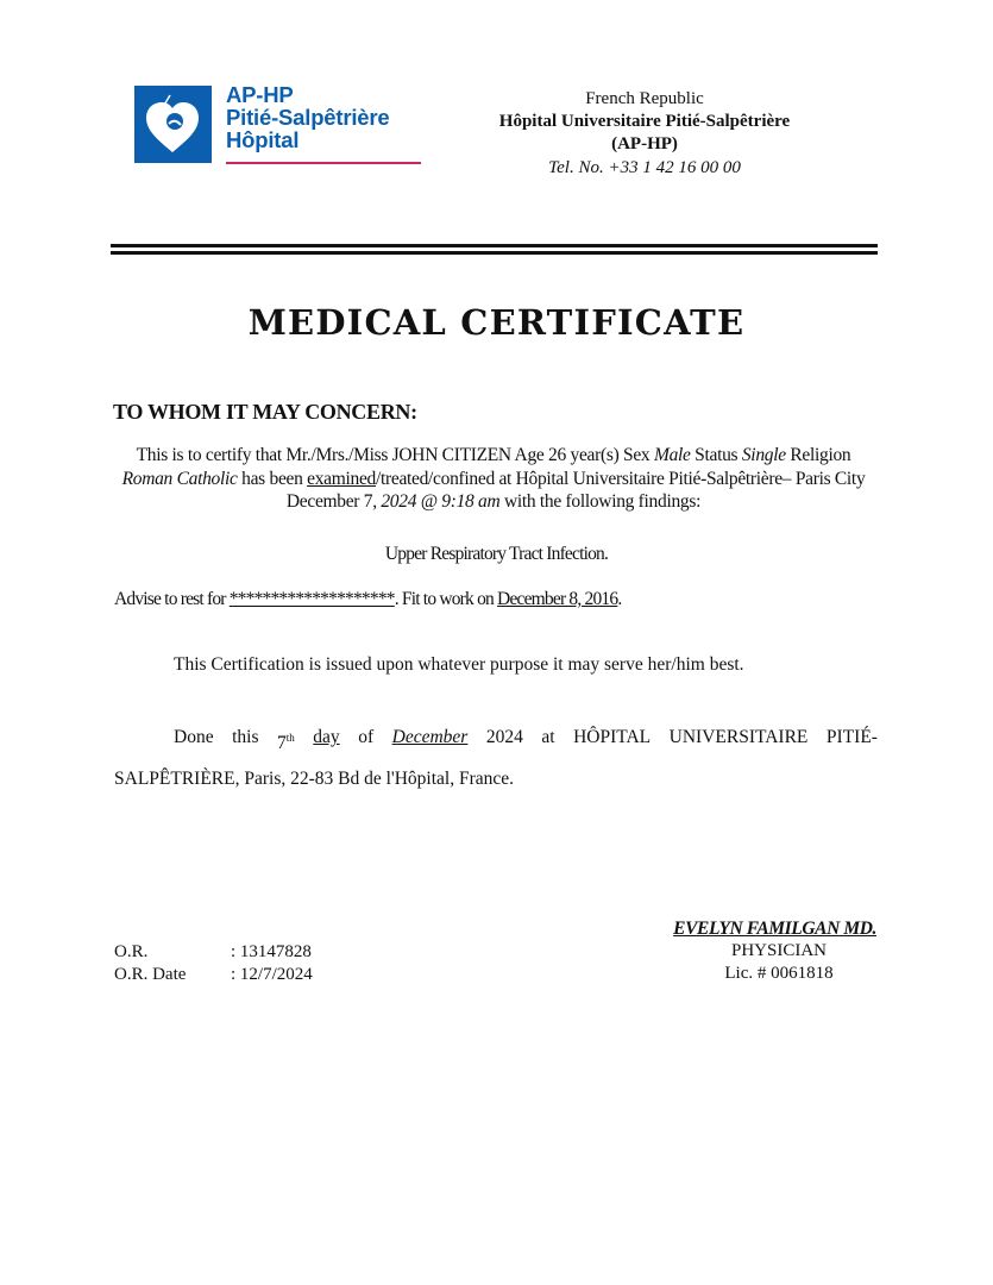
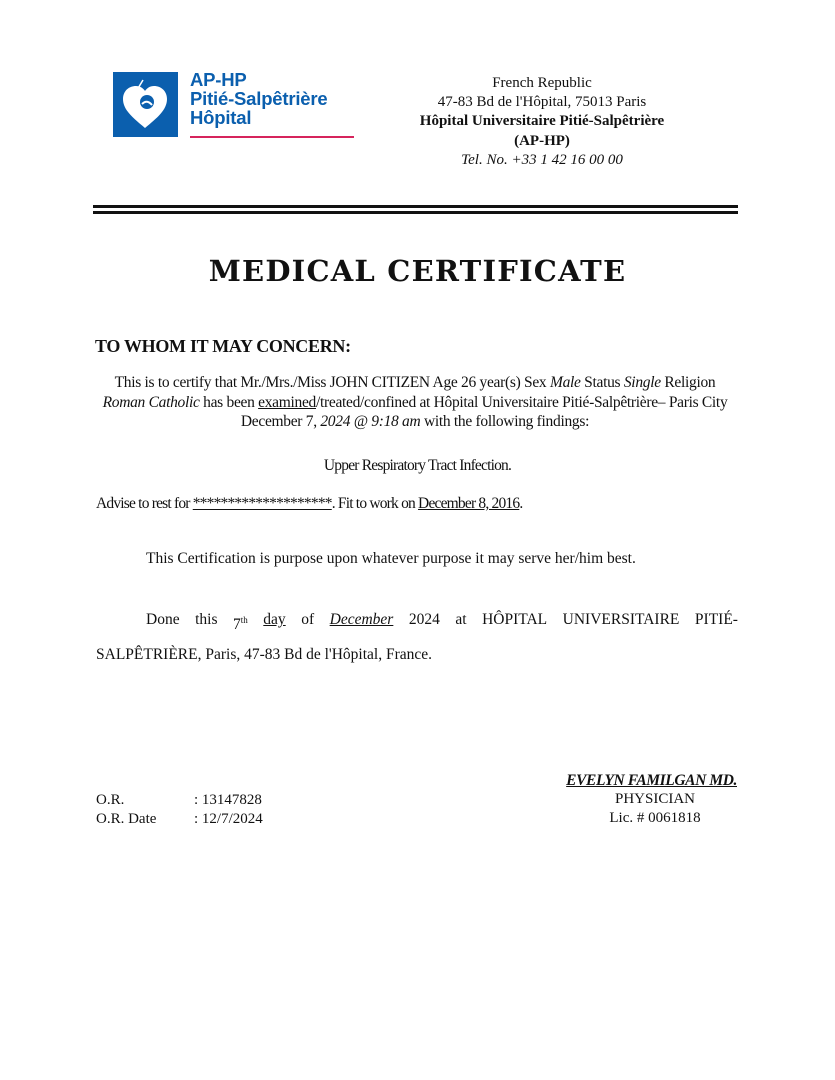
  AP-HP
  Pitié-Salpêtrière
  Hôpital
  French Republic
+ 47-83 Bd de l'Hôpital, 75013 Paris
  Hôpital Universitaire Pitié-Salpêtrière
  (AP-HP)
  Tel. No. +33 1 42 16 00 00
  MEDICAL CERTIFICATE
  TO WHOM IT MAY CONCERN:
  This is to certify that Mr./Mrs./Miss JOHN CITIZEN Age 26 year(s) Sex Male Status Single Religion Roman Catholic has been examined/treated/confined at Hôpital Universitaire Pitié-Salpêtrière– Paris City December 7, 2024 @ 9:18 am with the following findings:
  Upper Respiratory Tract Infection.
  Advise to rest for ********************. Fit to work on December 8, 2016.
- This Certification is issued upon whatever purpose it may serve her/him best.
+ This Certification is purpose upon whatever purpose it may serve her/him best.
  Done
  this
  7th
  day
  of
  December
  2024
  at
  HÔPITAL
  UNIVERSITAIRE
  PITIÉ-
- SALPÊTRIÈRE, Paris, 22-83 Bd de l'Hôpital, France.
+ SALPÊTRIÈRE, Paris, 47-83 Bd de l'Hôpital, France.
  EVELYN FAMILGAN MD.
  PHYSICIAN
  Lic. # 0061818
  O.R.
  : 13147828
  O.R. Date
  : 12/7/2024
